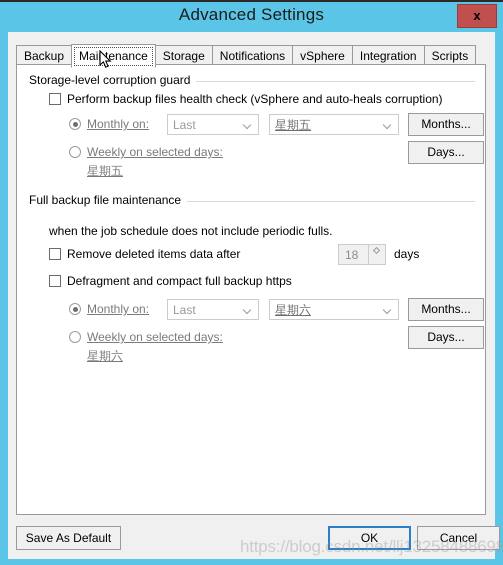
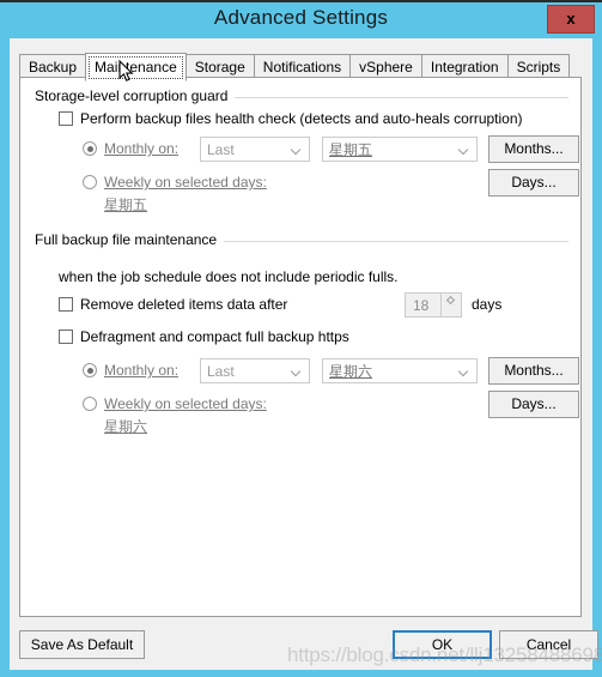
  Advanced Settings
  x
  Backup Maitenance Storage Notifications vSphere Integration Scripts
  Storage-level corruption guard
- Perform backup files health check (vSphere and auto-heals corruption)
+ Perform backup files health check (detects and auto-heals corruption)
  Monthly on:
  Last
  星期五
  Months...
  Weekly on selected days:
  星期五
  Days...
  Full backup file maintenance
  when the job schedule does not include periodic fulls.
  Remove deleted items data after
  18
  days
  Defragment and compact full backup https
  Monthly on:
  Last
  星期六
  Months...
  Weekly on selected days:
  星期六
  Days...
  Save As Default
  OK
  Cancel
  https://blog.csdn.net/llj13258488698
